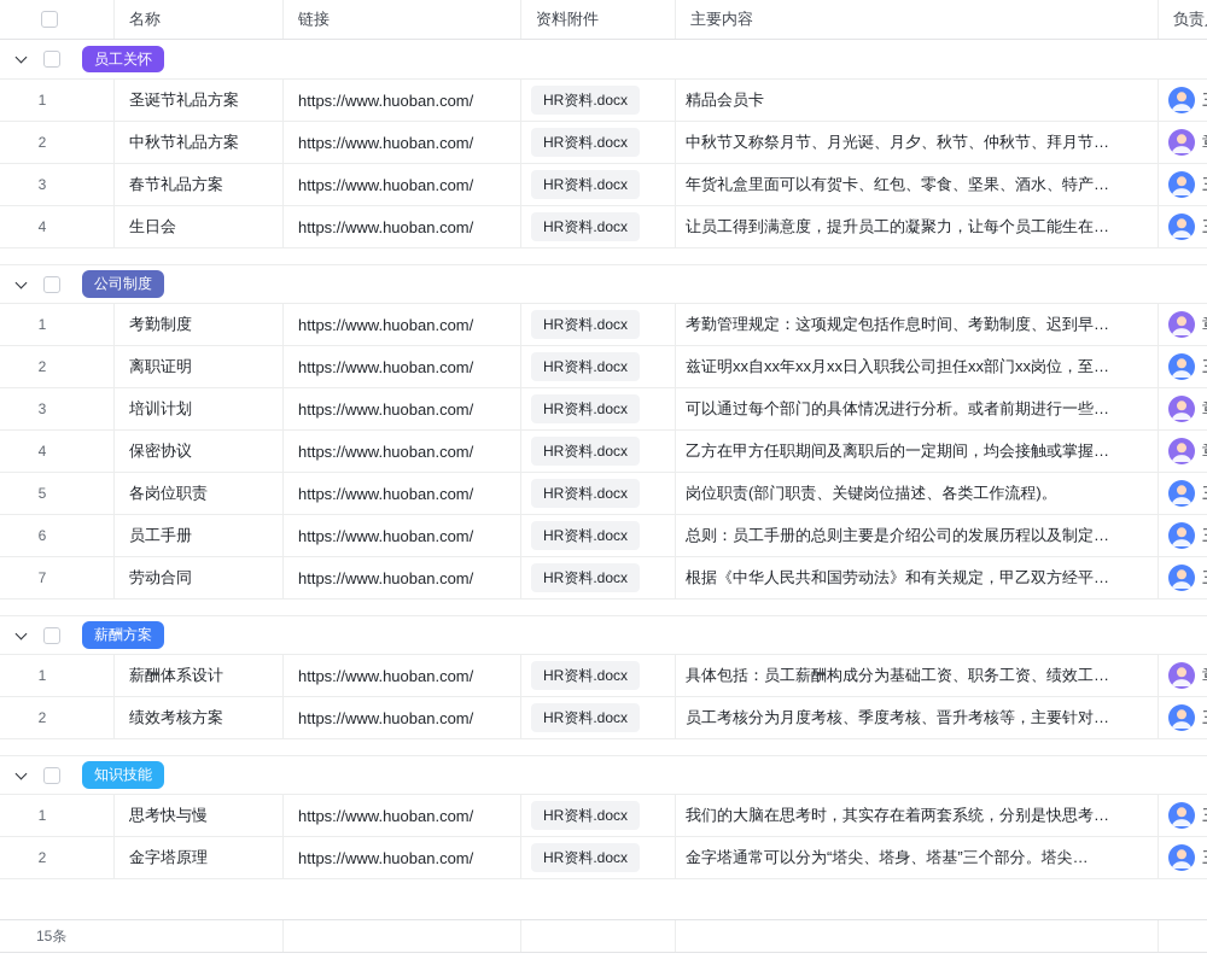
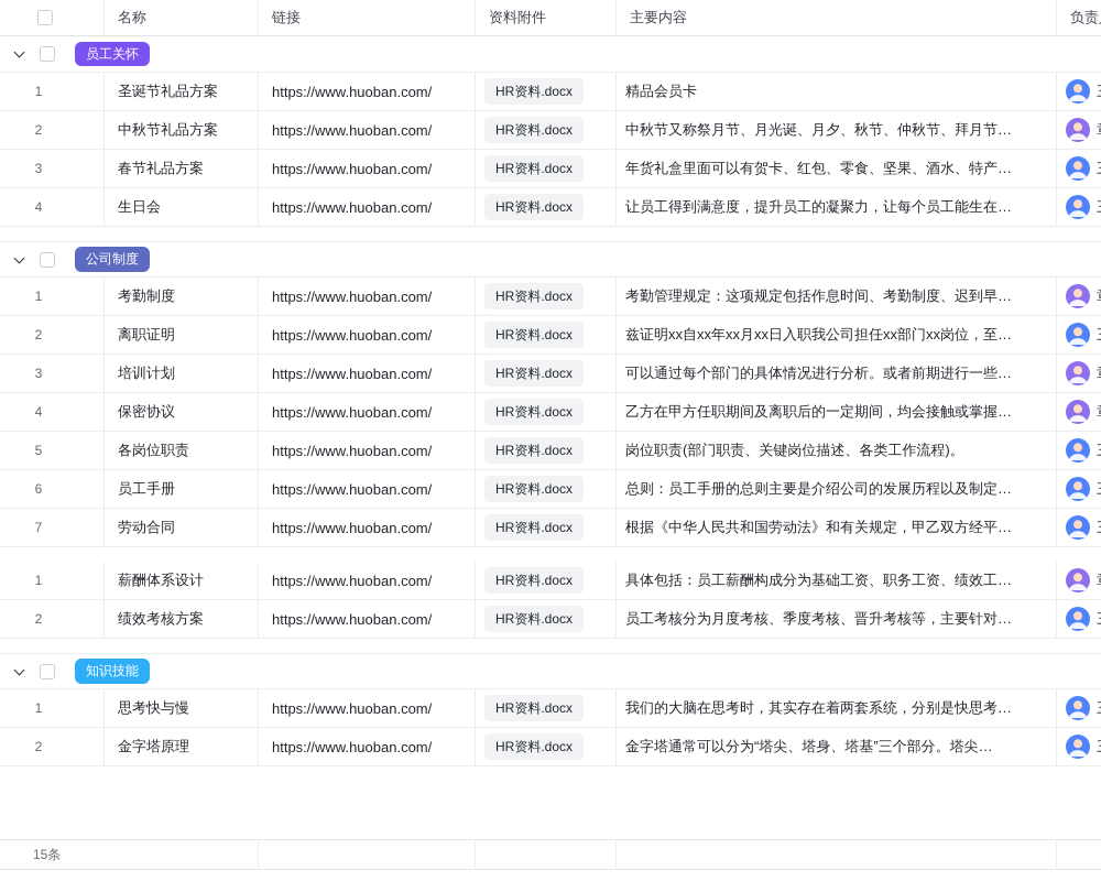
  名称
  链接
  资料附件
  主要内容
  员工关怀
  1
  圣诞节礼品方案
  https://www.huoban.com/
  HR资料.docx
  精品会员卡
  2
  中秋节礼品方案
  https://www.huoban.com/
  HR资料.docx
  中秋节又称祭月节、月光诞、月夕、秋节、仲秋节、拜月节…
  3
  春节礼品方案
  https://www.huoban.com/
  HR资料.docx
  年货礼盒里面可以有贺卡、红包、零食、坚果、酒水、特产…
  4
  生日会
  https://www.huoban.com/
  HR资料.docx
  让员工得到满意度，提升员工的凝聚力，让每个员工能生在…
  公司制度
  1
  考勤制度
  https://www.huoban.com/
  HR资料.docx
  考勤管理规定：这项规定包括作息时间、考勤制度、迟到早…
  2
  离职证明
  https://www.huoban.com/
  HR资料.docx
  兹证明xx自xx年xx月xx日入职我公司担任xx部门xx岗位，至…
  3
  培训计划
  https://www.huoban.com/
  HR资料.docx
  可以通过每个部门的具体情况进行分析。或者前期进行一些…
  4
  保密协议
  https://www.huoban.com/
  HR资料.docx
  乙方在甲方任职期间及离职后的一定期间，均会接触或掌握…
  5
  各岗位职责
  https://www.huoban.com/
  HR资料.docx
  岗位职责(部门职责、关键岗位描述、各类工作流程)。
  6
  员工手册
  https://www.huoban.com/
  HR资料.docx
  总则：员工手册的总则主要是介绍公司的发展历程以及制定…
  7
  劳动合同
  https://www.huoban.com/
  HR资料.docx
  根据《中华人民共和国劳动法》和有关规定，甲乙双方经平…
- 薪酬方案
  1
  薪酬体系设计
  https://www.huoban.com/
  HR资料.docx
  具体包括：员工薪酬构成分为基础工资、职务工资、绩效工…
  2
  绩效考核方案
  https://www.huoban.com/
  HR资料.docx
  员工考核分为月度考核、季度考核、晋升考核等，主要针对…
  知识技能
  1
  思考快与慢
  https://www.huoban.com/
  HR资料.docx
  我们的大脑在思考时，其实存在着两套系统，分别是快思考…
  2
  金字塔原理
  https://www.huoban.com/
  HR资料.docx
  金字塔通常可以分为“塔尖、塔身、塔基”三个部分。塔尖…
  15条
